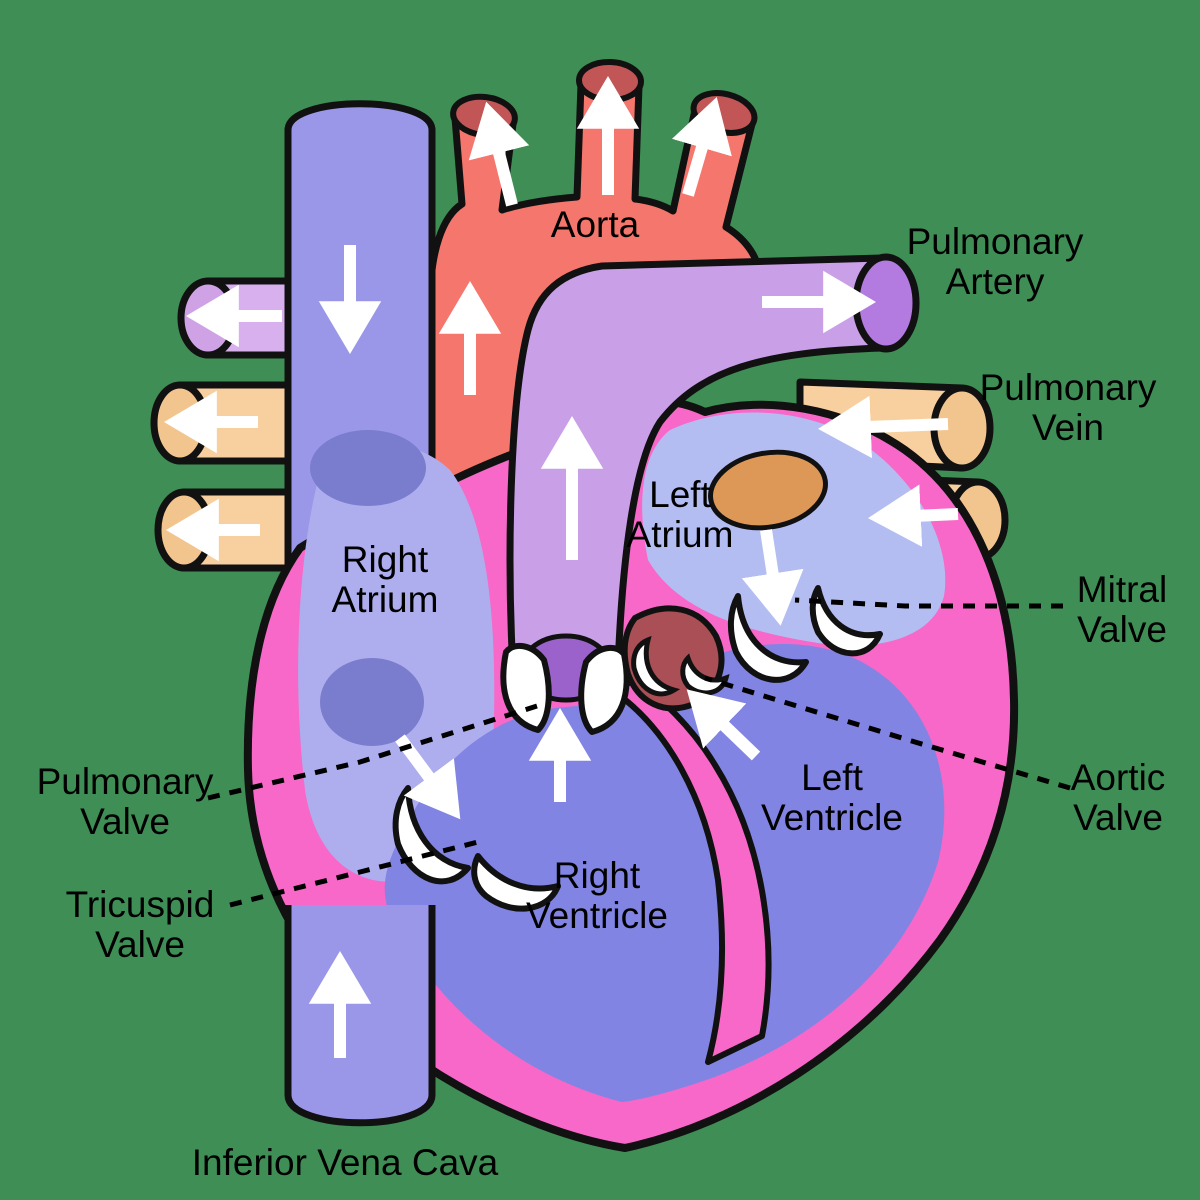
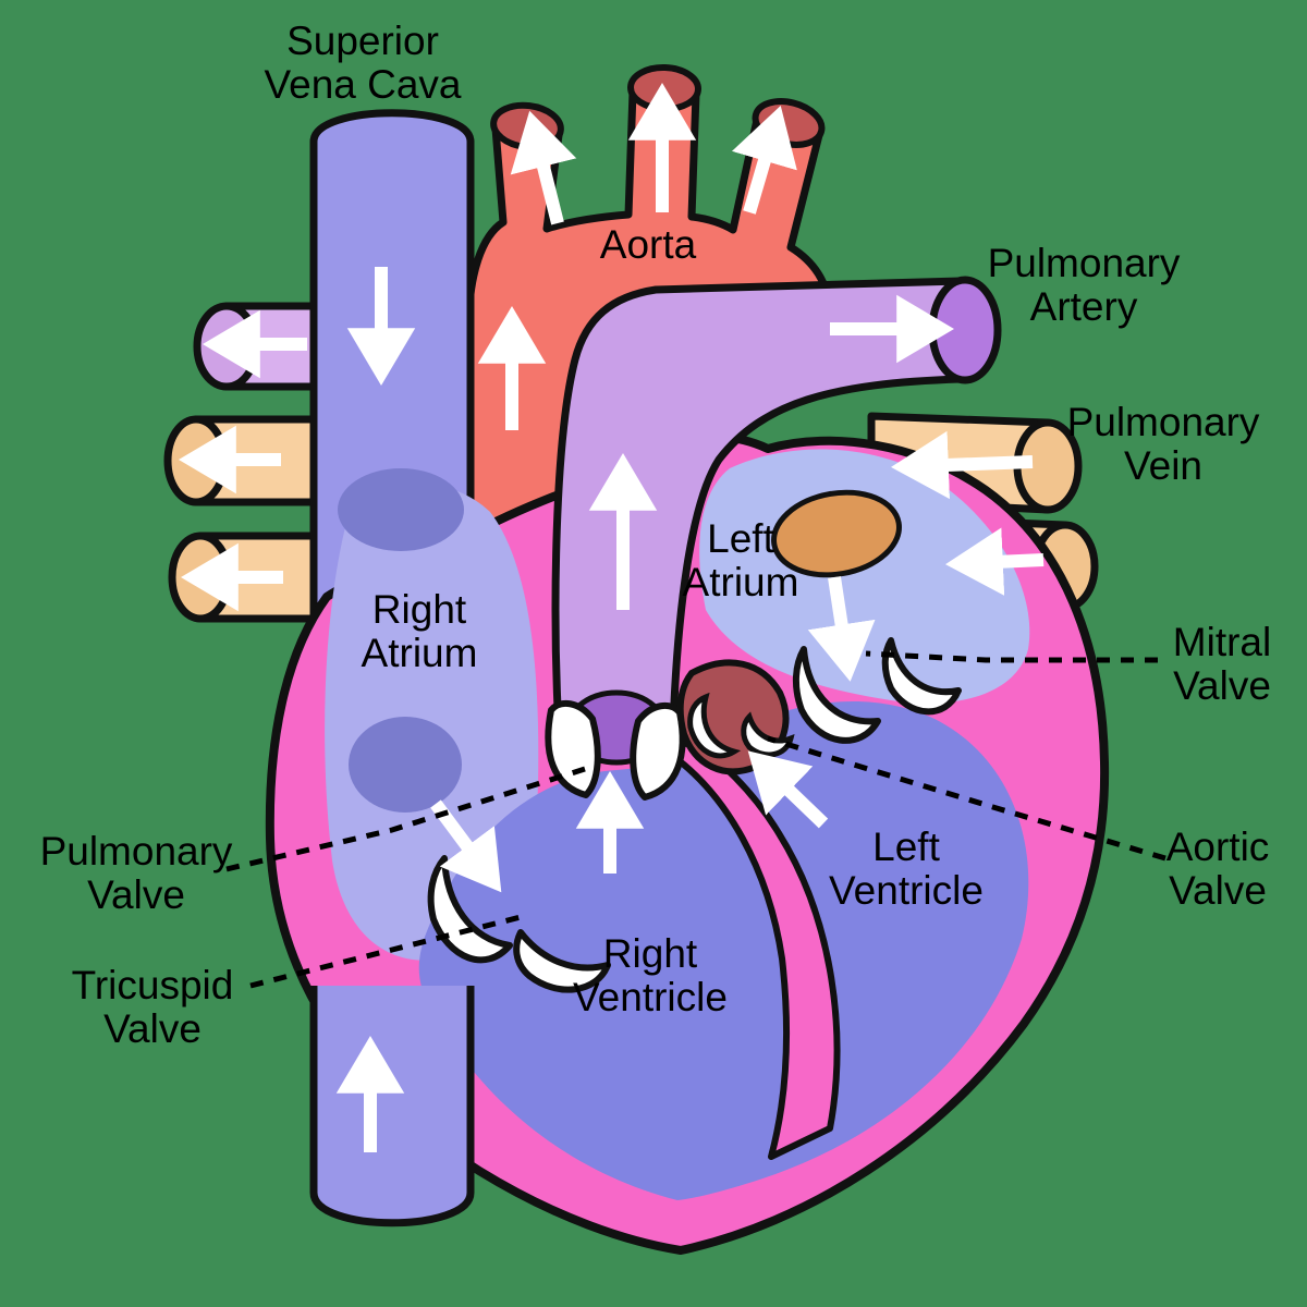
+ Superior
+ Vena Cava
  Aorta
  Pulmonary
  Artery
  Pulmonary
  Vein
  Left
  Atrium
  Mitral
  Valve
  Right
  Atrium
  Pulmonary
  Valve
  Left
  Ventricle
  Aortic
  Valve
  Tricuspid
  Valve
  Right
  Ventricle
- Inferior Vena Cava
